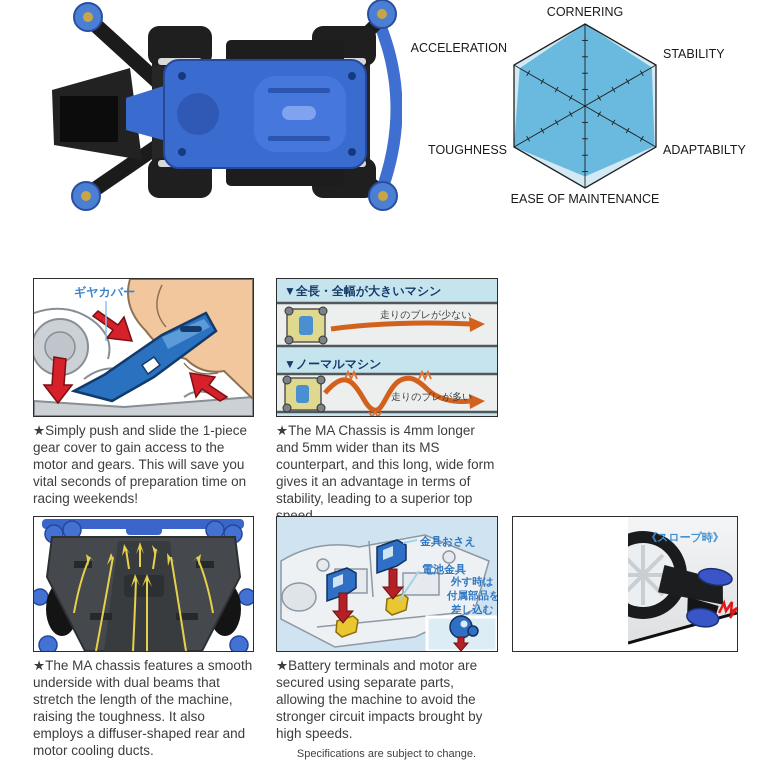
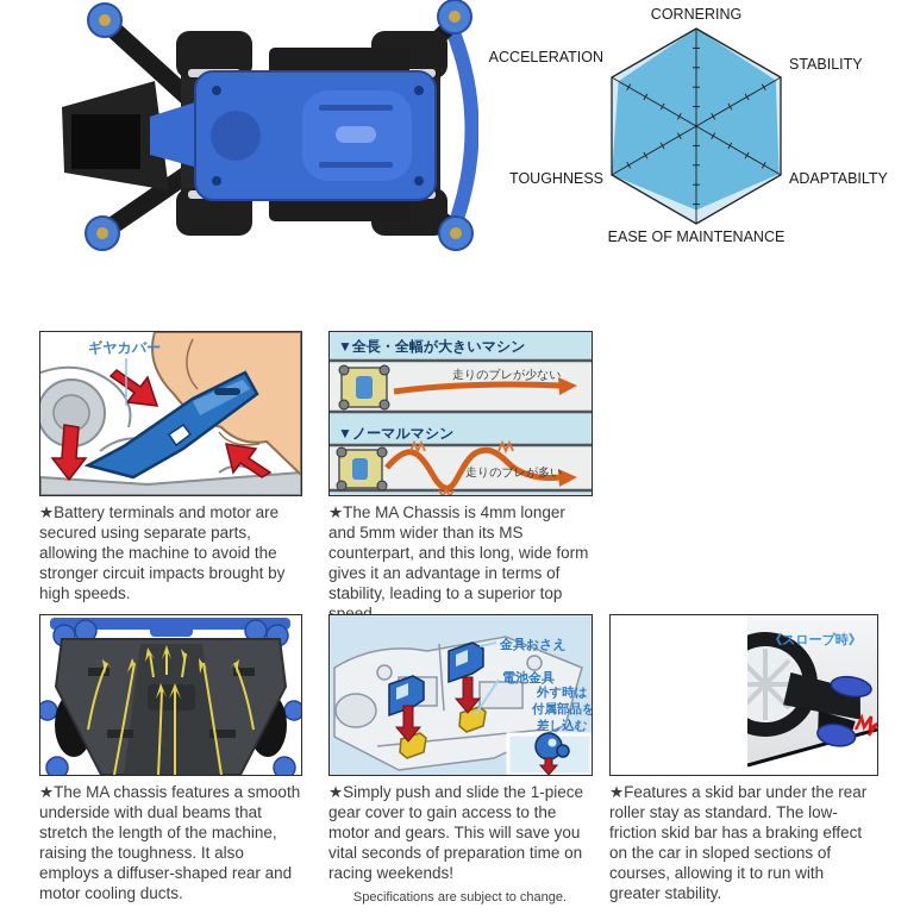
  CORNERING
  STABILITY
  ADAPTABILTY
  EASE OF MAINTENANCE
  TOUGHNESS
  ACCELERATION
  ギヤカバー
- ★Simply push and slide the 1-piece gear cover to gain access to the motor and gears. This will save you vital seconds of preparation time on racing weekends!
+ ★Battery terminals and motor are secured using separate parts, allowing the machine to avoid the stronger circuit impacts brought by high speeds.
  ▼全長・全幅が大きいマシン
  走りのブレが少ない
  ▼ノーマルマシン
  走りのブレが多い
  ★The MA Chassis is 4mm longer and 5mm wider than its MS counterpart, and this long, wide form gives it an advantage in terms of stability, leading to a superior top
  ★The MA chassis features a smooth underside with dual beams that stretch the length of the machine, raising the toughness. It also employs a diffuser-shaped rear and motor cooling ducts.
  金具おさえ
  電池金具
  外す時は
  付属部品を
  差し込む
- ★Battery terminals and motor are secured using separate parts, allowing the machine to avoid the stronger circuit impacts brought by high speeds.
+ ★Simply push and slide the 1-piece gear cover to gain access to the motor and gears. This will save you vital seconds of preparation time on racing weekends!
  《スロープ時》
+ ★Features a skid bar under the rear roller stay as standard. The low-friction skid bar has a braking effect on the car in sloped sections of courses, allowing it to run with greater stability.
  Specifications are subject to change.
